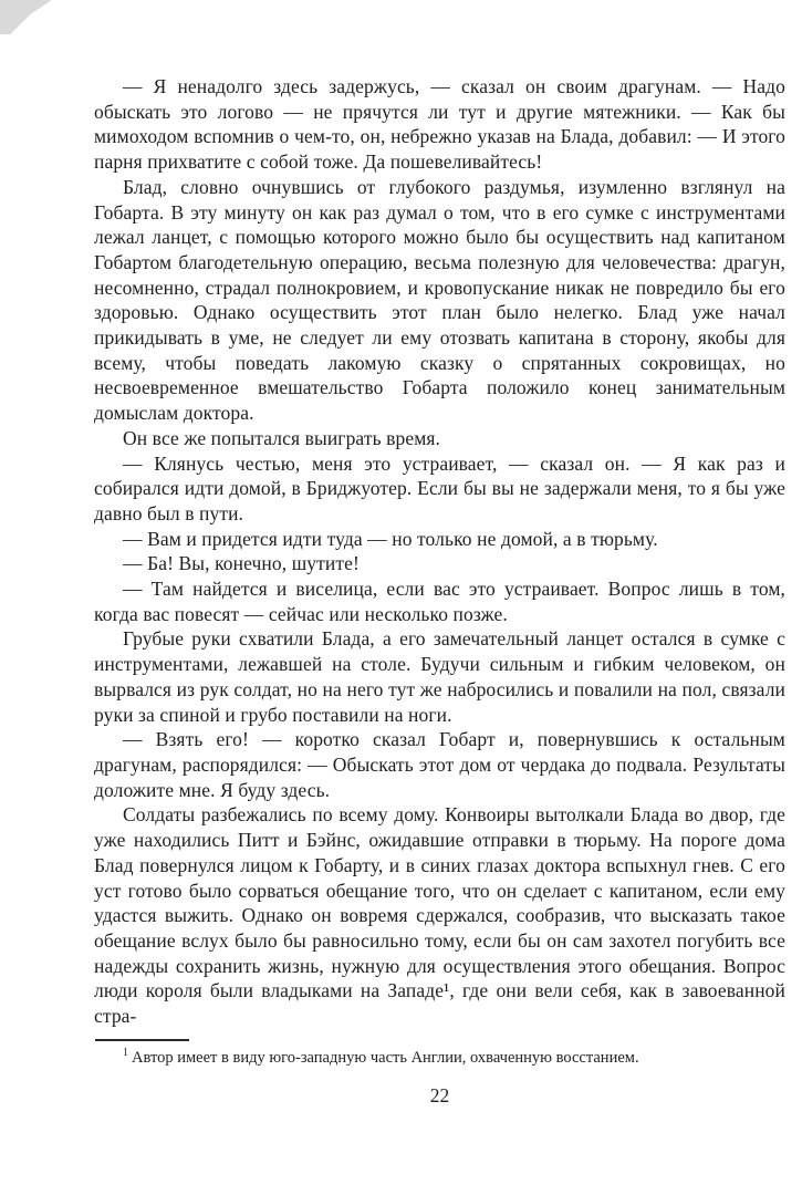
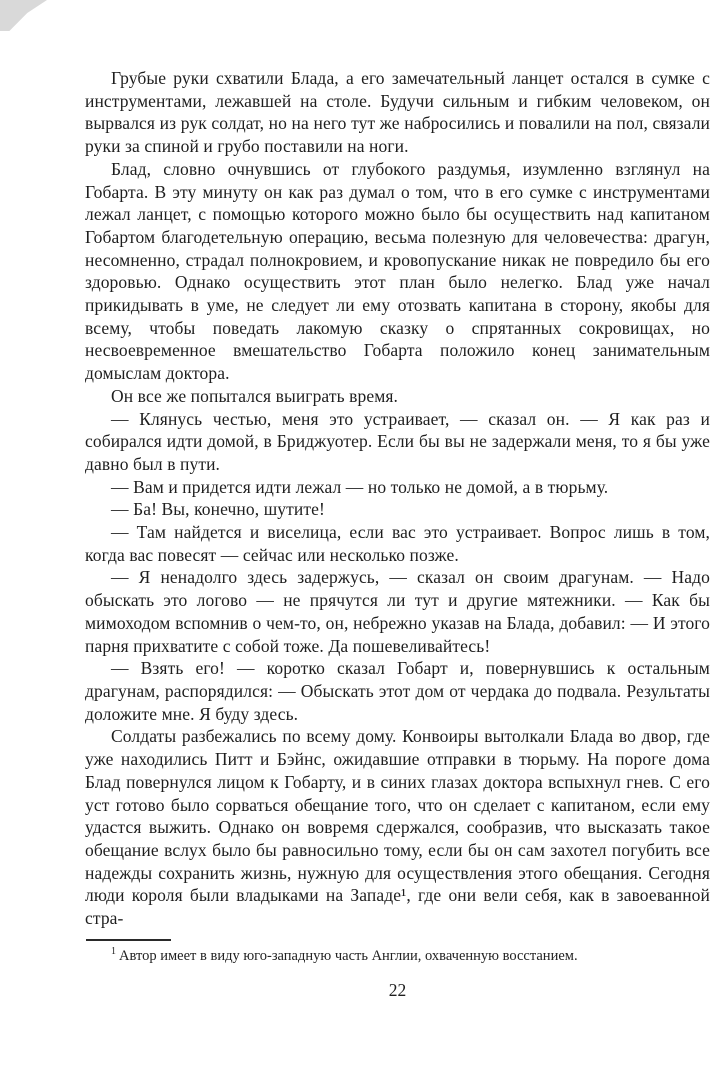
- — Я ненадолго здесь задержусь, — сказал он своим драгунам. — Надо обыскать это логово — не прячутся ли тут и другие мятежники. — Как бы мимоходом вспомнив о чем-то, он, небрежно указав на Блада, добавил: — И этого парня прихватите с собой тоже. Да пошевеливайтесь!
+ Грубые руки схватили Блада, а его замечательный ланцет остался в сумке с инструментами, лежавшей на столе. Будучи сильным и гибким человеком, он вырвался из рук солдат, но на него тут же набросились и повалили на пол, связали руки за спиной и грубо поставили на ноги.
  Блад, словно очнувшись от глубокого раздумья, изумленно взглянул на Гобарта. В эту минуту он как раз думал о том, что в его сумке с инструментами лежал ланцет, с помощью которого можно было бы осуществить над капитаном Гобартом благодетельную операцию, весьма полезную для человечества: драгун, несомненно, страдал полнокровием, и кровопускание никак не повредило бы его здоровью. Однако осуществить этот план было нелегко. Блад уже начал прикидывать в уме, не следует ли ему отозвать капитана в сторону, якобы для всему, чтобы поведать лакомую сказку о спрятанных сокровищах, но несвоевременное вмешательство Гобарта положило конец занимательным домыслам доктора.
  Он все же попытался выиграть время.
  — Клянусь честью, меня это устраивает, — сказал он. — Я как раз и собирался идти домой, в Бриджуотер. Если бы вы не задержали меня, то я бы уже давно был в пути.
- — Вам и придется идти туда — но только не домой, а в тюрьму.
+ — Вам и придется идти лежал — но только не домой, а в тюрьму.
  — Ба! Вы, конечно, шутите!
  — Там найдется и виселица, если вас это устраивает. Вопрос лишь в том, когда вас повесят — сейчас или несколько позже.
- Грубые руки схватили Блада, а его замечательный ланцет остался в сумке с инструментами, лежавшей на столе. Будучи сильным и гибким человеком, он вырвался из рук солдат, но на него тут же набросились и повалили на пол, связали руки за спиной и грубо поставили на ноги.
+ — Я ненадолго здесь задержусь, — сказал он своим драгунам. — Надо обыскать это логово — не прячутся ли тут и другие мятежники. — Как бы мимоходом вспомнив о чем-то, он, небрежно указав на Блада, добавил: — И этого парня прихватите с собой тоже. Да пошевеливайтесь!
  — Взять его! — коротко сказал Гобарт и, повернувшись к остальным драгунам, распорядился: — Обыскать этот дом от чердака до подвала. Результаты доложите мне. Я буду здесь.
- Солдаты разбежались по всему дому. Конвоиры вытолкали Блада во двор, где уже находились Питт и Бэйнс, ожидавшие отправки в тюрьму. На пороге дома Блад повернулся лицом к Гобарту, и в синих глазах доктора вспыхнул гнев. С его уст готово было сорваться обещание того, что он сделает с капитаном, если ему удастся выжить. Однако он вовремя сдержался, сообразив, что высказать такое обещание вслух было бы равносильно тому, если бы он сам захотел погубить все надежды сохранить жизнь, нужную для осуществления этого обещания. Вопрос люди короля были владыками на Западе¹, где они вели себя, как в завоеванной стра-
+ Солдаты разбежались по всему дому. Конвоиры вытолкали Блада во двор, где уже находились Питт и Бэйнс, ожидавшие отправки в тюрьму. На пороге дома Блад повернулся лицом к Гобарту, и в синих глазах доктора вспыхнул гнев. С его уст готово было сорваться обещание того, что он сделает с капитаном, если ему удастся выжить. Однако он вовремя сдержался, сообразив, что высказать такое обещание вслух было бы равносильно тому, если бы он сам захотел погубить все надежды сохранить жизнь, нужную для осуществления этого обещания. Сегодня люди короля были владыками на Западе¹, где они вели себя, как в завоеванной стра-
  1 Автор имеет в виду юго-западную часть Англии, охваченную восстанием.
  22
